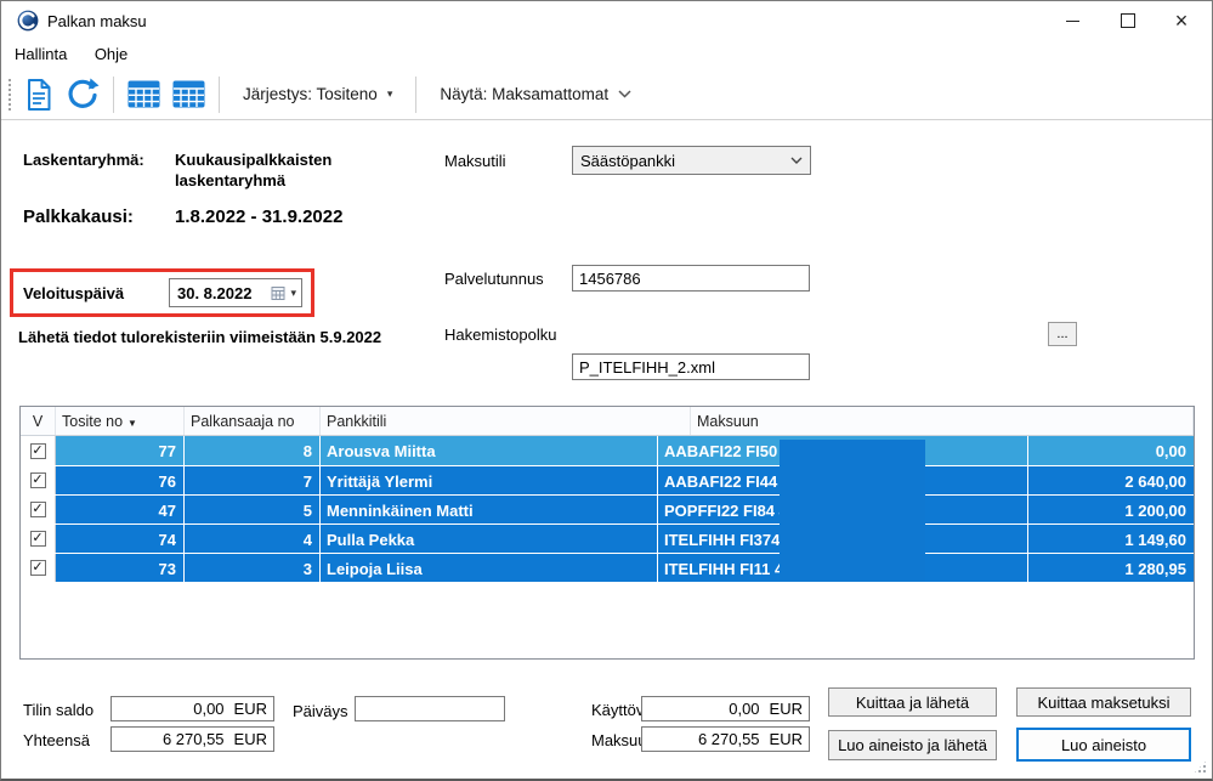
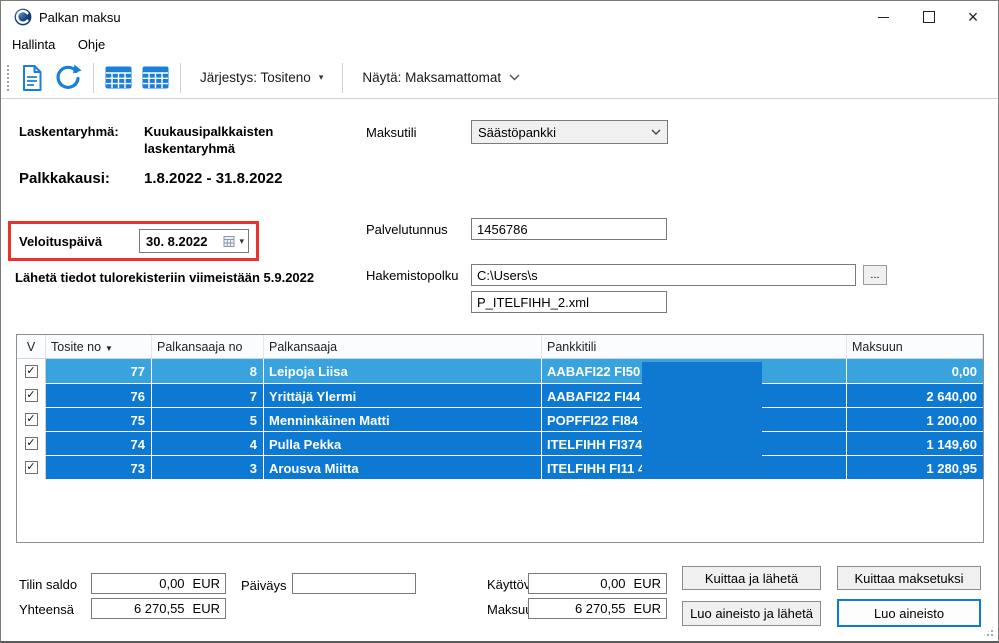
  Palkan maksu
  ×
  Hallinta Ohje
  Järjestys: Tositeno
  ▾
  Näytä: Maksamattomat
  Laskentaryhmä:
  Kuukausipalkkaisten
  laskentaryhmä
  Palkkakausi:
- 1.8.2022 - 31.9.2022
+ 1.8.2022 - 31.8.2022
  Maksutili
  Säästöpankki
  Veloituspäivä
  30. 8.2022
  ▾
  Lähetä tiedot tulorekisteriin viimeistään 5.9.2022
  Palvelutunnus
  1456786
  Hakemistopolku
+ C:\Users\s
  ...
  P_ITELFIHH_2.xml
  V
  Tosite no ▼
  Palkansaaja no
+ Palkansaaja
  Pankkitili
  Maksuun
  ✓
  77
  8
- Arousva Miitta
+ Leipoja Liisa
  AABAFI22 FI50
  0,00
  ✓
  76
  7
  Yrittäjä Ylermi
  AABAFI22 FI44
  2 640,00
  ✓
- 47
+ 75
  5
  Menninkäinen Matti
  POPFFI22 FI84
  1 200,00
  ✓
  74
  4
  Pulla Pekka
  ITELFIHH FI374
  1 149,60
  ✓
  73
  3
- Leipoja Liisa
+ Arousva Miitta
  ITELFIHH FI11
  1 280,95
  Tilin saldo
  0,00
  EUR
  Yhteensä
  6 270,55
  EUR
  Päiväys
  0,00
  EUR
  6 270,55
  EUR
  Kuittaa ja lähetä
  Kuittaa maksetuksi
  Luo aineisto ja lähetä
  Luo aineisto
